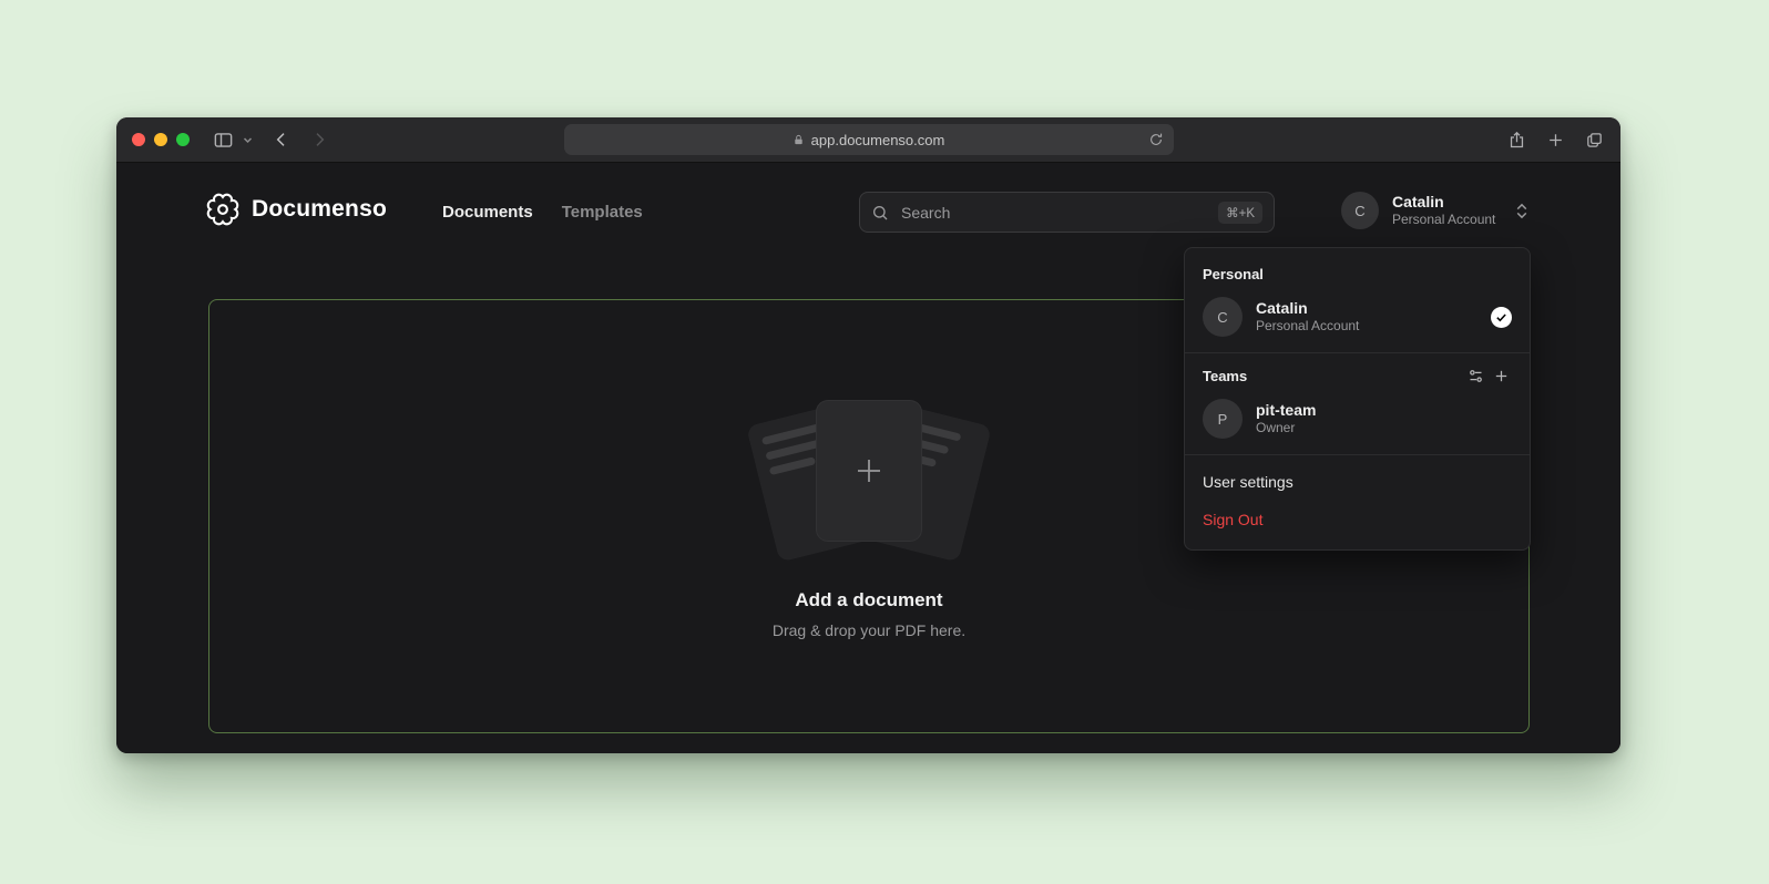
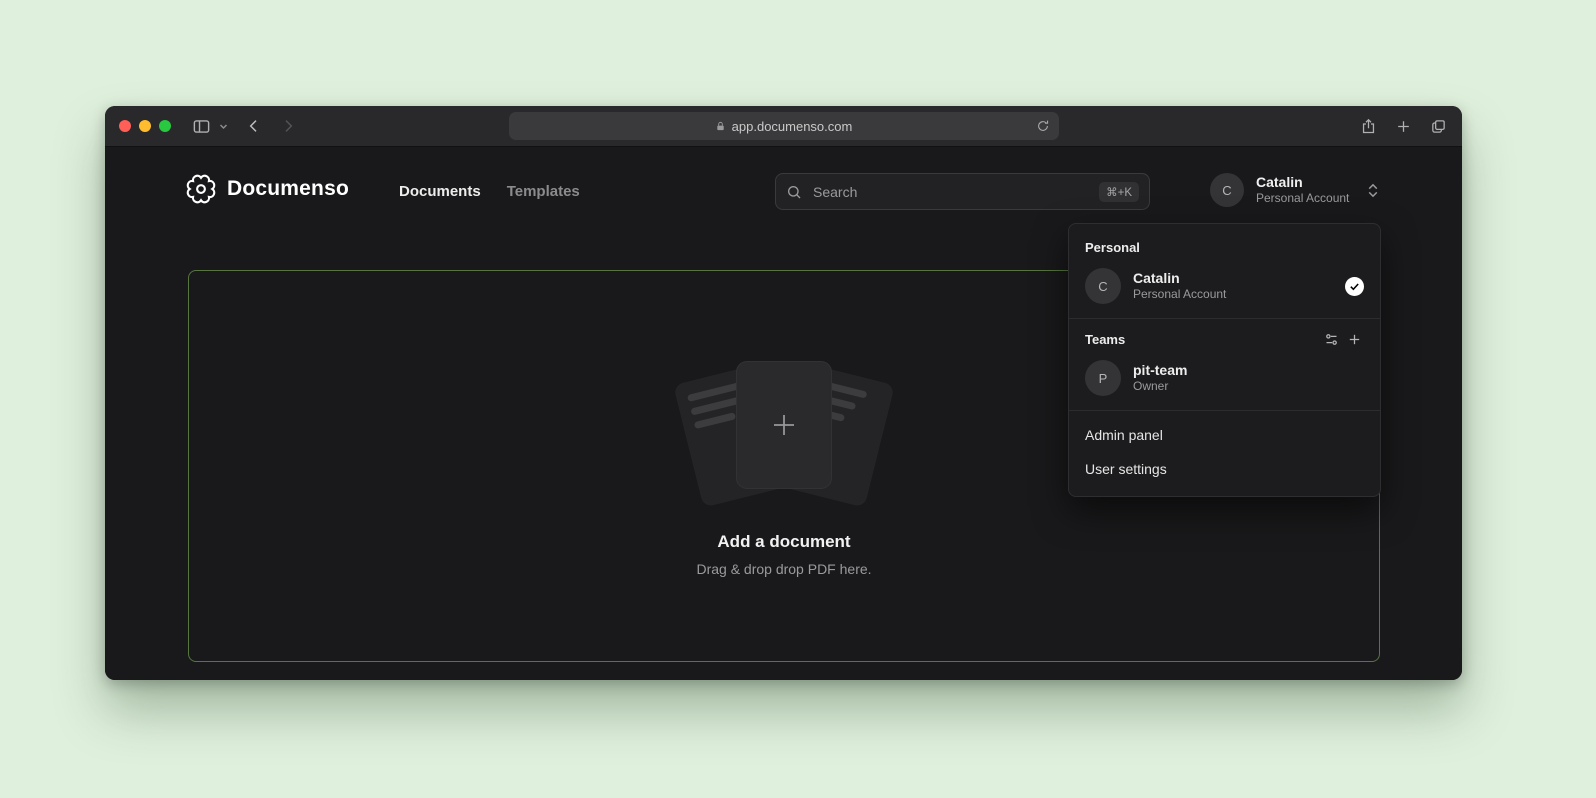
  app.documenso.com
  Documenso
  Documents
  Templates
  Search
  ⌘+K
  C
  Catalin
  Personal Account
  Personal
  C
  Catalin
  Personal Account
  Teams
  P
  pit-team
  Owner
+ Admin panel
  User settings
- Sign Out
  Add a document
- Drag & drop your PDF here.
+ Drag & drop drop PDF here.
